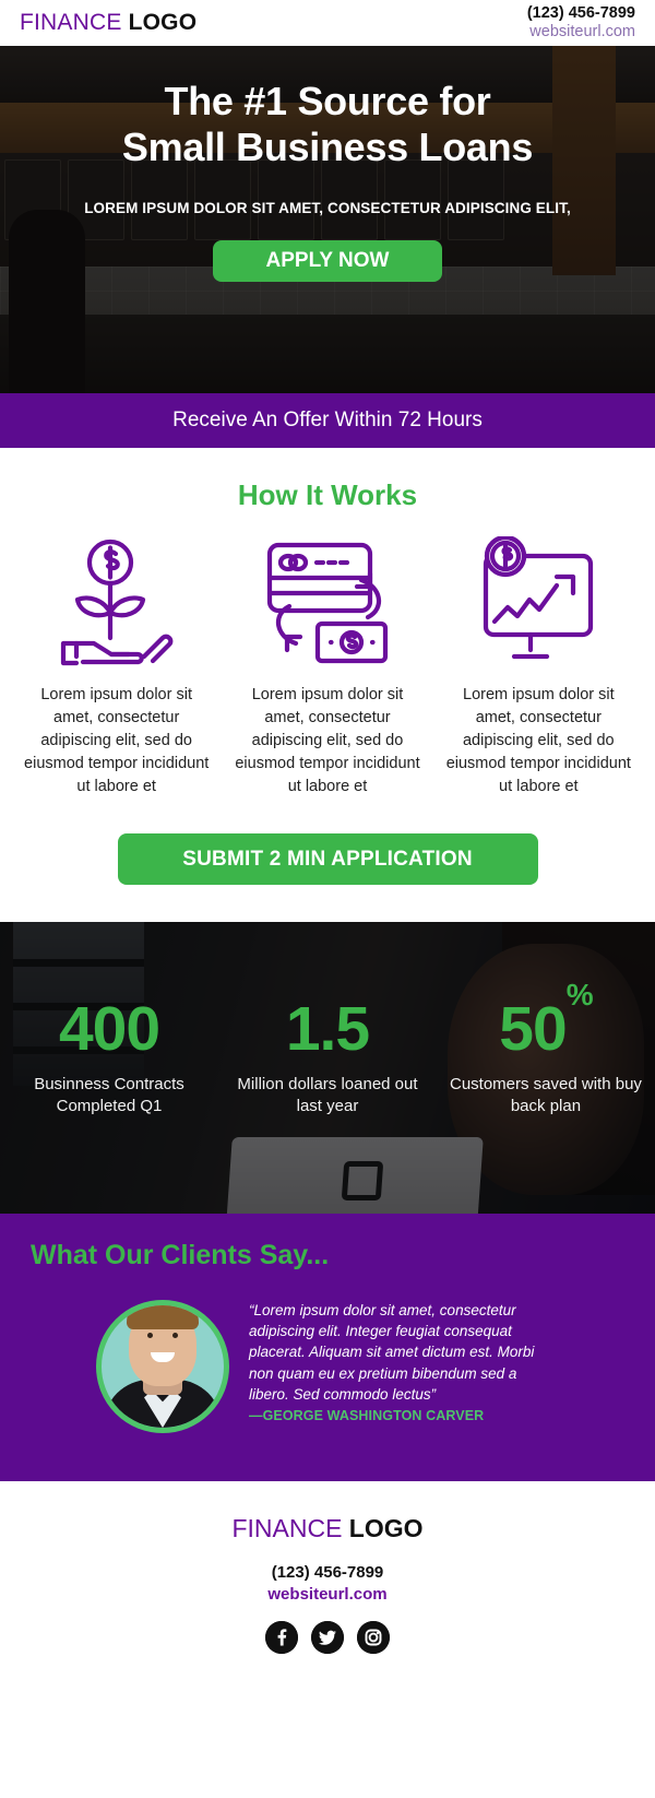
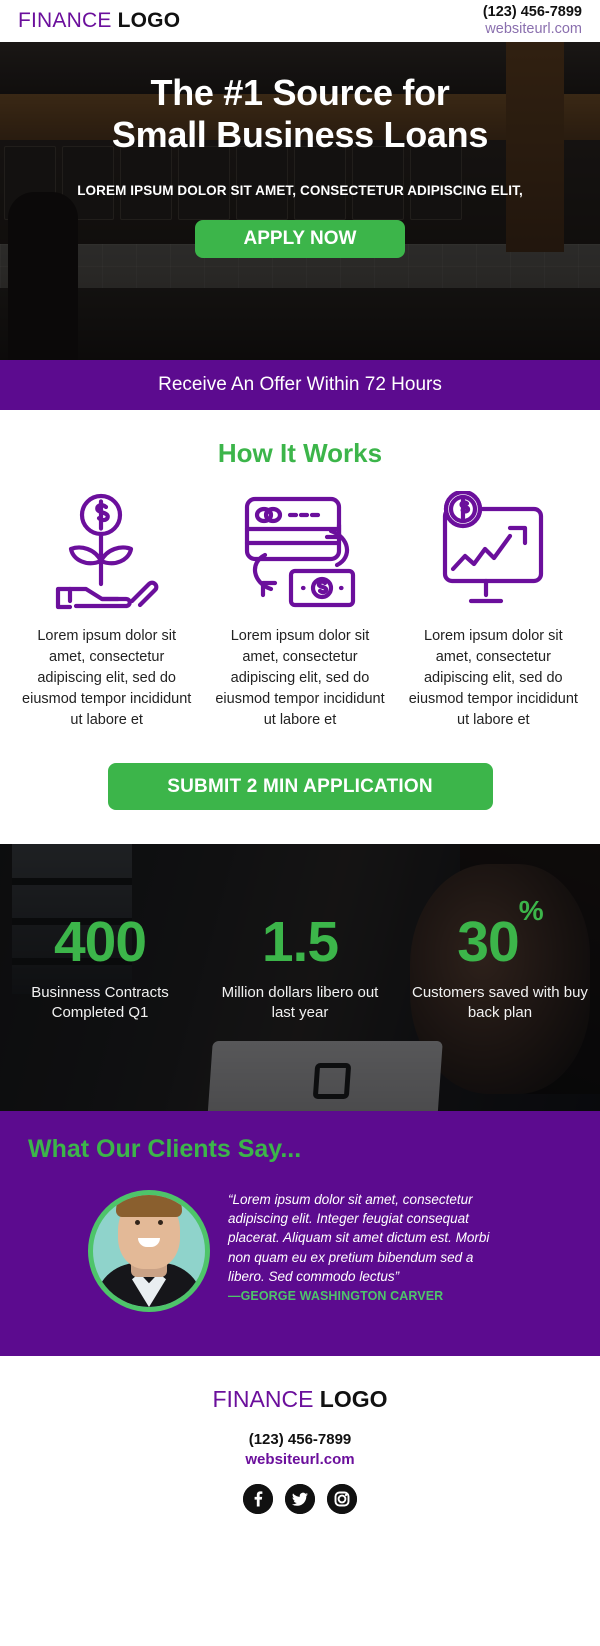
  FINANCE LOGO
  (123) 456-7899
  websiteurl.com
  The #1 Source for
  Small Business Loans
  LOREM IPSUM DOLOR SIT AMET, CONSECTETUR ADIPISCING ELIT,
  APPLY NOW
  Receive An Offer Within 72 Hours
  How It Works
  Lorem ipsum dolor sit amet, consectetur adipiscing elit, sed do eiusmod tempor incididunt ut labore et
  Lorem ipsum dolor sit amet, consectetur adipiscing elit, sed do eiusmod tempor incididunt ut labore et
  Lorem ipsum dolor sit amet, consectetur adipiscing elit, sed do eiusmod tempor incididunt ut labore et
  SUBMIT 2 MIN APPLICATION
  400
  Businness Contracts Completed Q1
  1.5
- Million dollars loaned out last year
+ Million dollars libero out last year
- 50%
+ 30%
  Customers saved with buy back plan
  What Our Clients Say...
  “Lorem ipsum dolor sit amet, consectetur adipiscing elit. Integer feugiat consequat placerat. Aliquam sit amet dictum est. Morbi non quam eu ex pretium bibendum sed a libero. Sed commodo lectus”
  —GEORGE WASHINGTON CARVER
  FINANCE LOGO
  (123) 456-7899
  websiteurl.com
